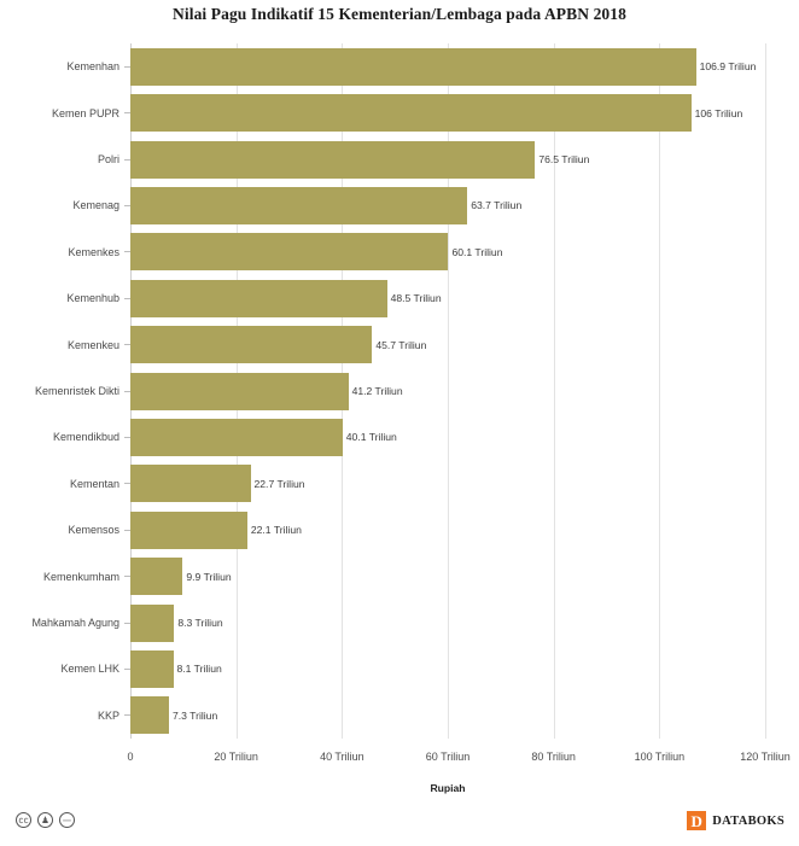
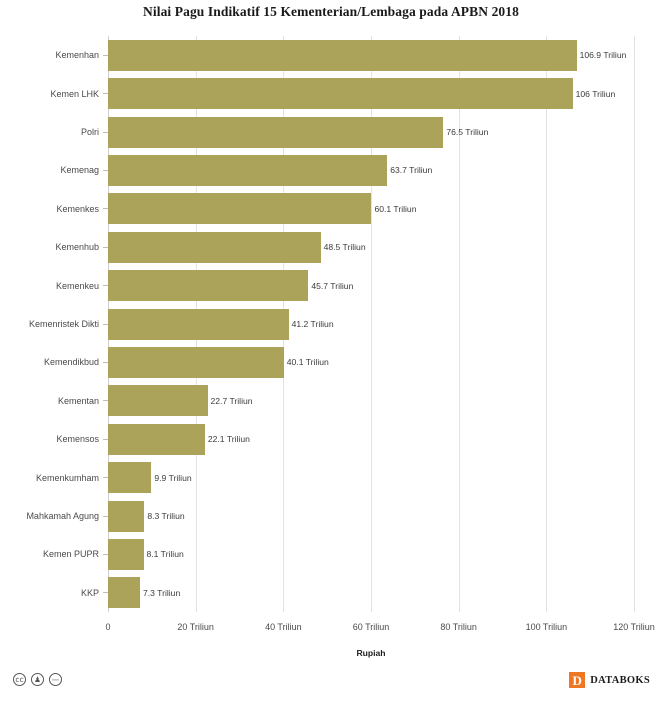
  Nilai Pagu Indikatif 15 Kementerian/Lembaga pada APBN 2018
  Kemenhan
  106.9 Triliun
- Kemen PUPR
+ Kemen LHK
  106 Triliun
  Polri
  76.5 Triliun
  Kemenag
  63.7 Triliun
  Kemenkes
  60.1 Triliun
  Kemenhub
  48.5 Triliun
  Kemenkeu
  45.7 Triliun
  Kemenristek Dikti
  41.2 Triliun
  Kemendikbud
  40.1 Triliun
  Kementan
  22.7 Triliun
  Kemensos
  22.1 Triliun
  Kemenkumham
  9.9 Triliun
  Mahkamah Agung
  8.3 Triliun
- Kemen LHK
+ Kemen PUPR
  8.1 Triliun
  KKP
  7.3 Triliun
  0
  20 Triliun
  40 Triliun
  60 Triliun
  80 Triliun
  100 Triliun
  120 Triliun
  Rupiah
  cc
  ♟
  —
  D
  DATABOKS
